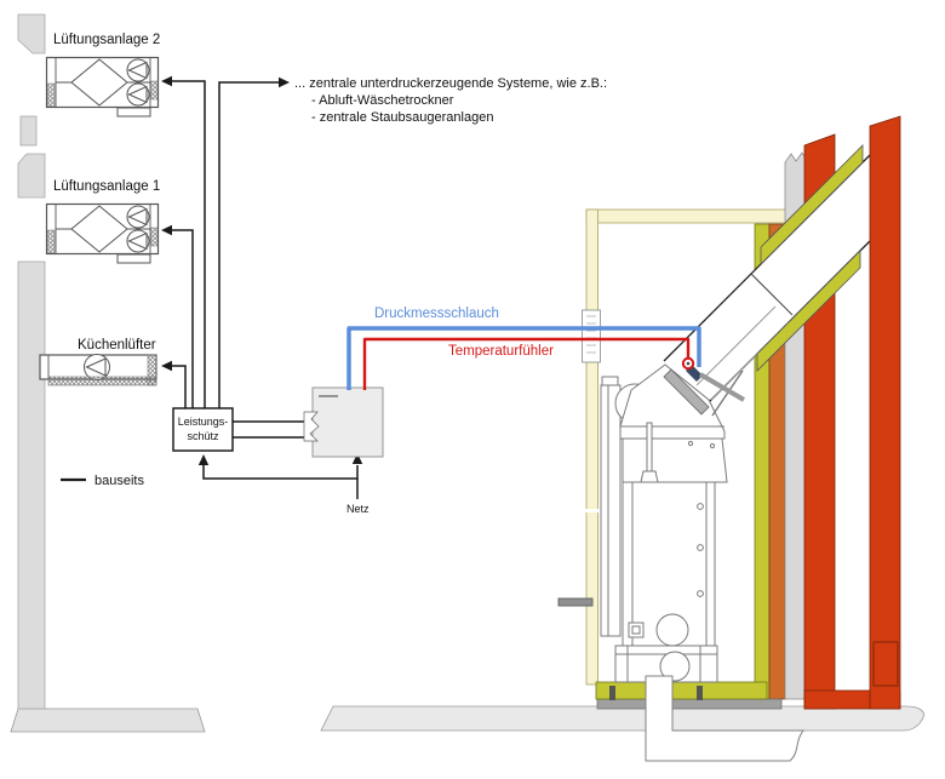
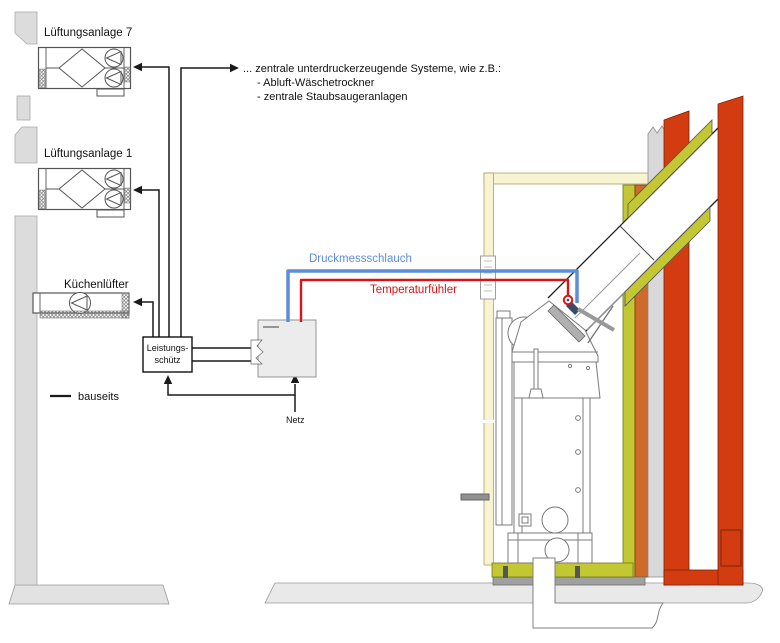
  Leistungs-
  schütz
- Lüftungsanlage 2
+ Lüftungsanlage 7
  Lüftungsanlage 1
  Küchenlüfter
  ... zentrale unterdruckerzeugende Systeme, wie z.B.:
  - Abluft-Wäschetrockner
  - zentrale Staubsaugeranlagen
  Druckmessschlauch
  Temperaturfühler
  Netz
  bauseits
